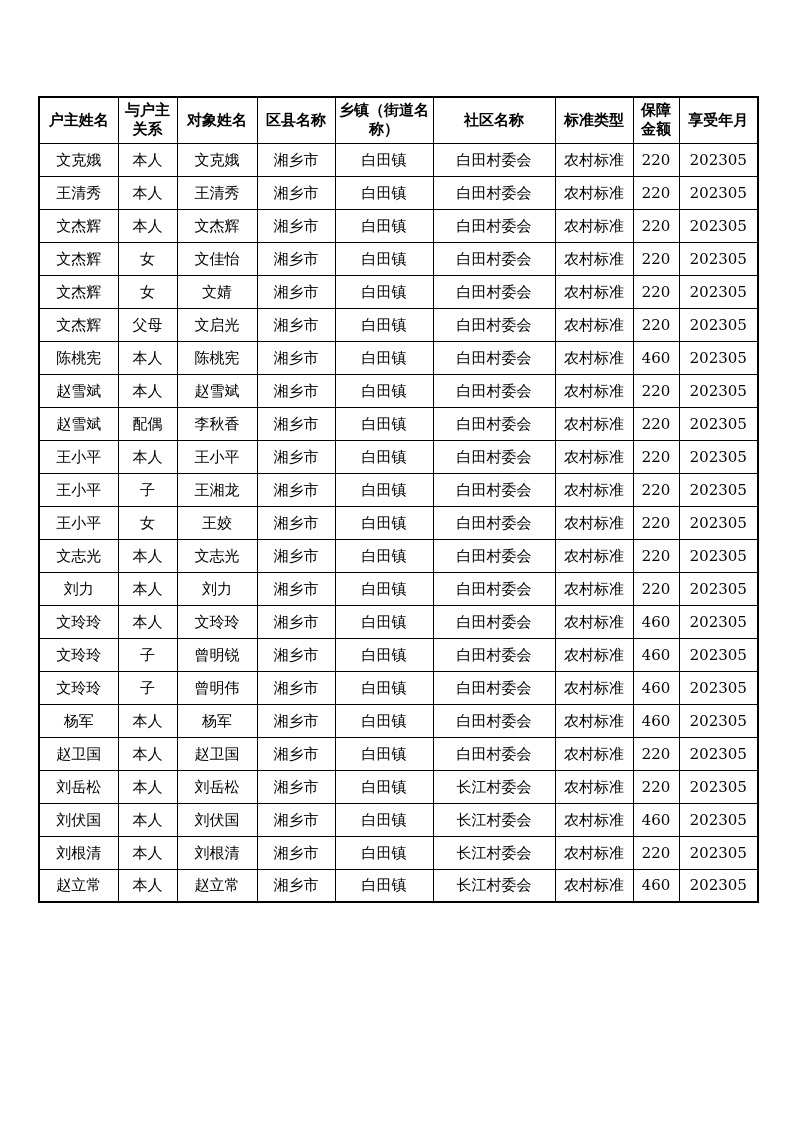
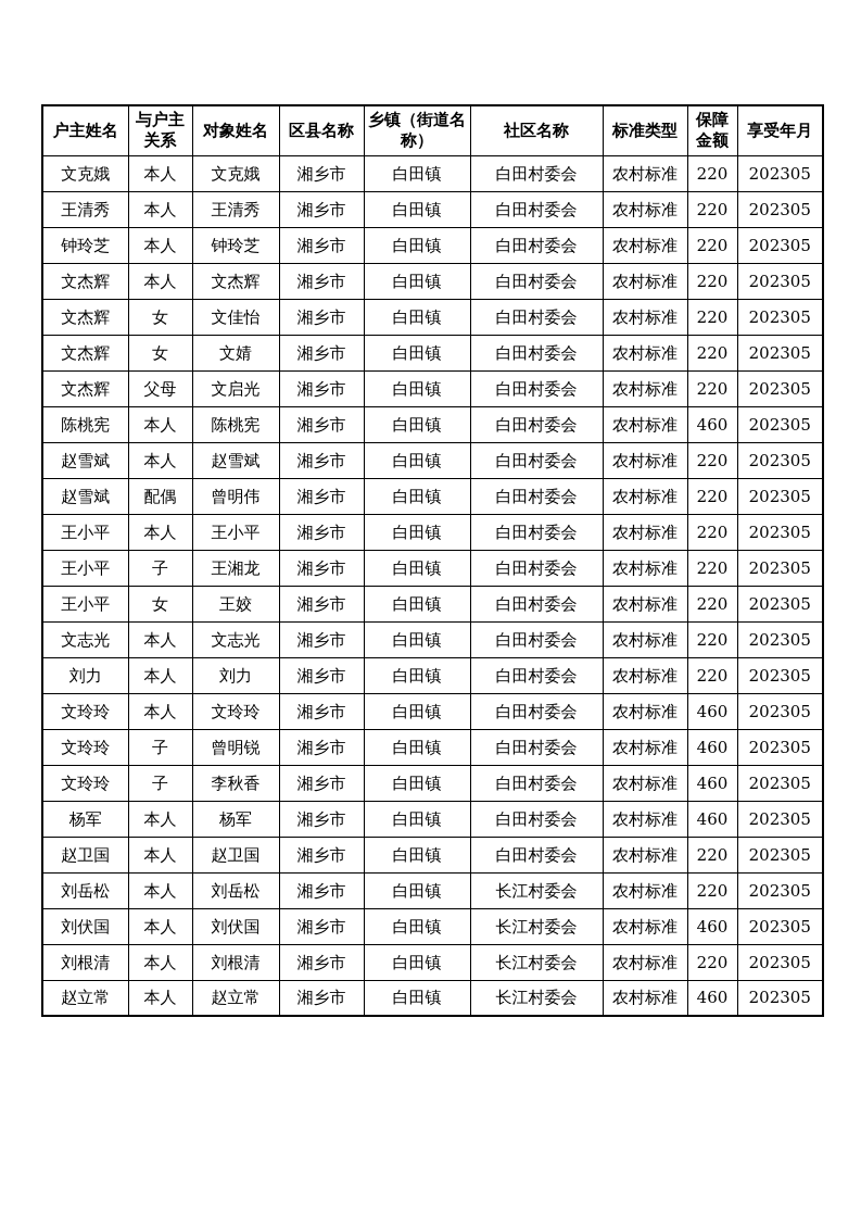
  户主姓名	与户主关系	对象姓名	区县名称	乡镇（街道名称）	社区名称	标准类型	保障金额	享受年月
  文克娥	本人	文克娥	湘乡市	白田镇	白田村委会	农村标准	220	202305
  王清秀	本人	王清秀	湘乡市	白田镇	白田村委会	农村标准	220	202305
+ 钟玲芝	本人	钟玲芝	湘乡市	白田镇	白田村委会	农村标准	220	202305
  文杰辉	本人	文杰辉	湘乡市	白田镇	白田村委会	农村标准	220	202305
  文杰辉	女	文佳怡	湘乡市	白田镇	白田村委会	农村标准	220	202305
  文杰辉	女	文婧	湘乡市	白田镇	白田村委会	农村标准	220	202305
  文杰辉	父母	文启光	湘乡市	白田镇	白田村委会	农村标准	220	202305
  陈桃宪	本人	陈桃宪	湘乡市	白田镇	白田村委会	农村标准	460	202305
  赵雪斌	本人	赵雪斌	湘乡市	白田镇	白田村委会	农村标准	220	202305
- 赵雪斌	配偶	李秋香	湘乡市	白田镇	白田村委会	农村标准	220	202305
+ 赵雪斌	配偶	曾明伟	湘乡市	白田镇	白田村委会	农村标准	220	202305
  王小平	本人	王小平	湘乡市	白田镇	白田村委会	农村标准	220	202305
  王小平	子	王湘龙	湘乡市	白田镇	白田村委会	农村标准	220	202305
  王小平	女	王姣	湘乡市	白田镇	白田村委会	农村标准	220	202305
  文志光	本人	文志光	湘乡市	白田镇	白田村委会	农村标准	220	202305
  刘力	本人	刘力	湘乡市	白田镇	白田村委会	农村标准	220	202305
  文玲玲	本人	文玲玲	湘乡市	白田镇	白田村委会	农村标准	460	202305
  文玲玲	子	曾明锐	湘乡市	白田镇	白田村委会	农村标准	460	202305
- 文玲玲	子	曾明伟	湘乡市	白田镇	白田村委会	农村标准	460	202305
+ 文玲玲	子	李秋香	湘乡市	白田镇	白田村委会	农村标准	460	202305
  杨军	本人	杨军	湘乡市	白田镇	白田村委会	农村标准	460	202305
  赵卫国	本人	赵卫国	湘乡市	白田镇	白田村委会	农村标准	220	202305
  刘岳松	本人	刘岳松	湘乡市	白田镇	长江村委会	农村标准	220	202305
  刘伏国	本人	刘伏国	湘乡市	白田镇	长江村委会	农村标准	460	202305
  刘根清	本人	刘根清	湘乡市	白田镇	长江村委会	农村标准	220	202305
  赵立常	本人	赵立常	湘乡市	白田镇	长江村委会	农村标准	460	202305
